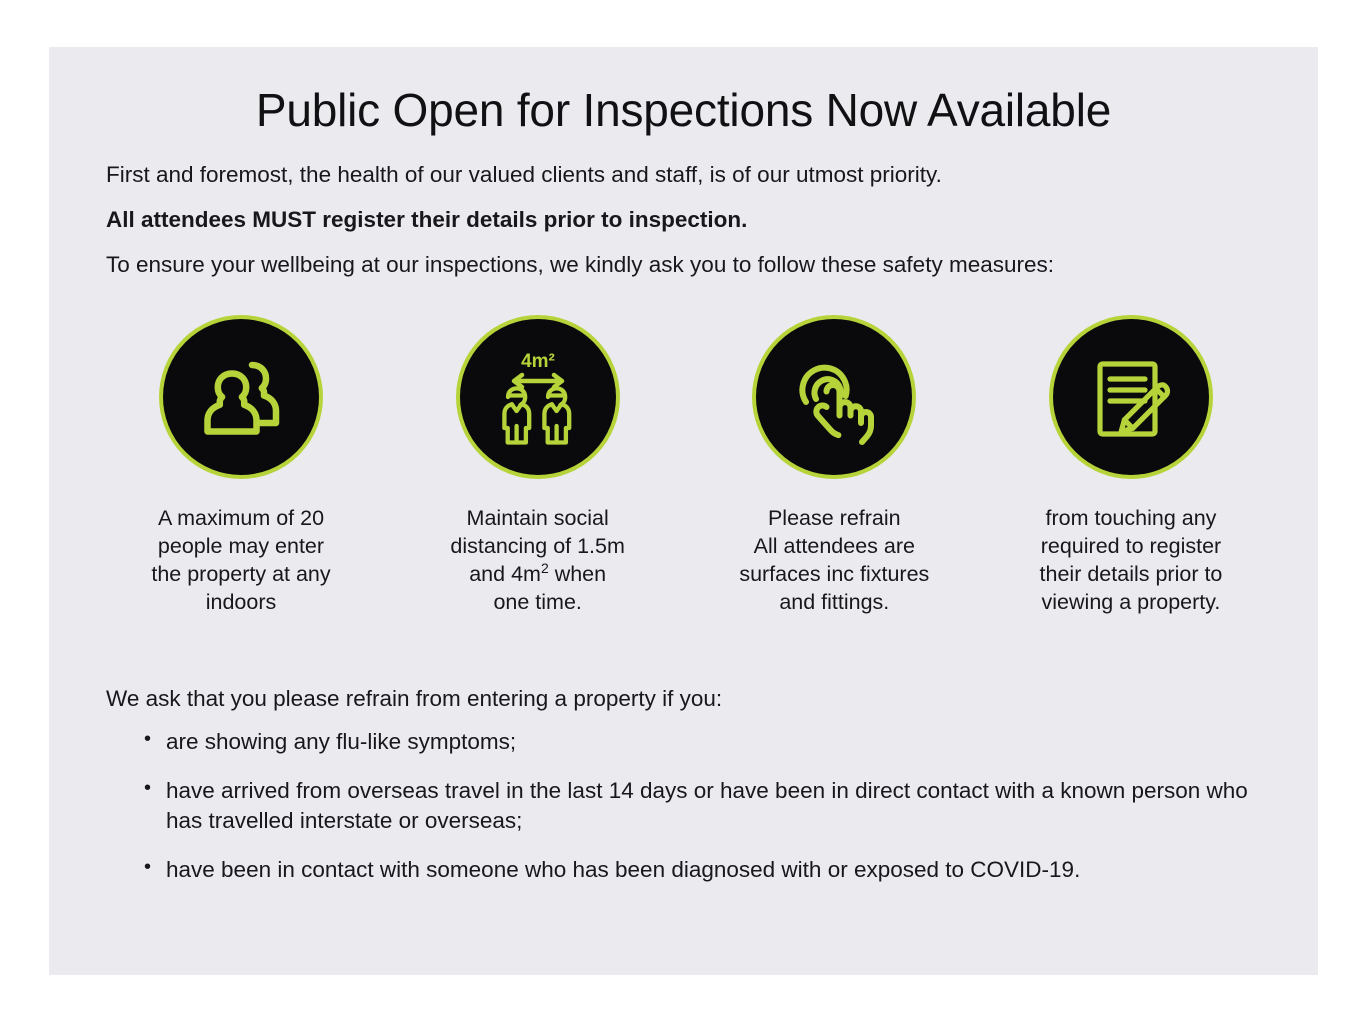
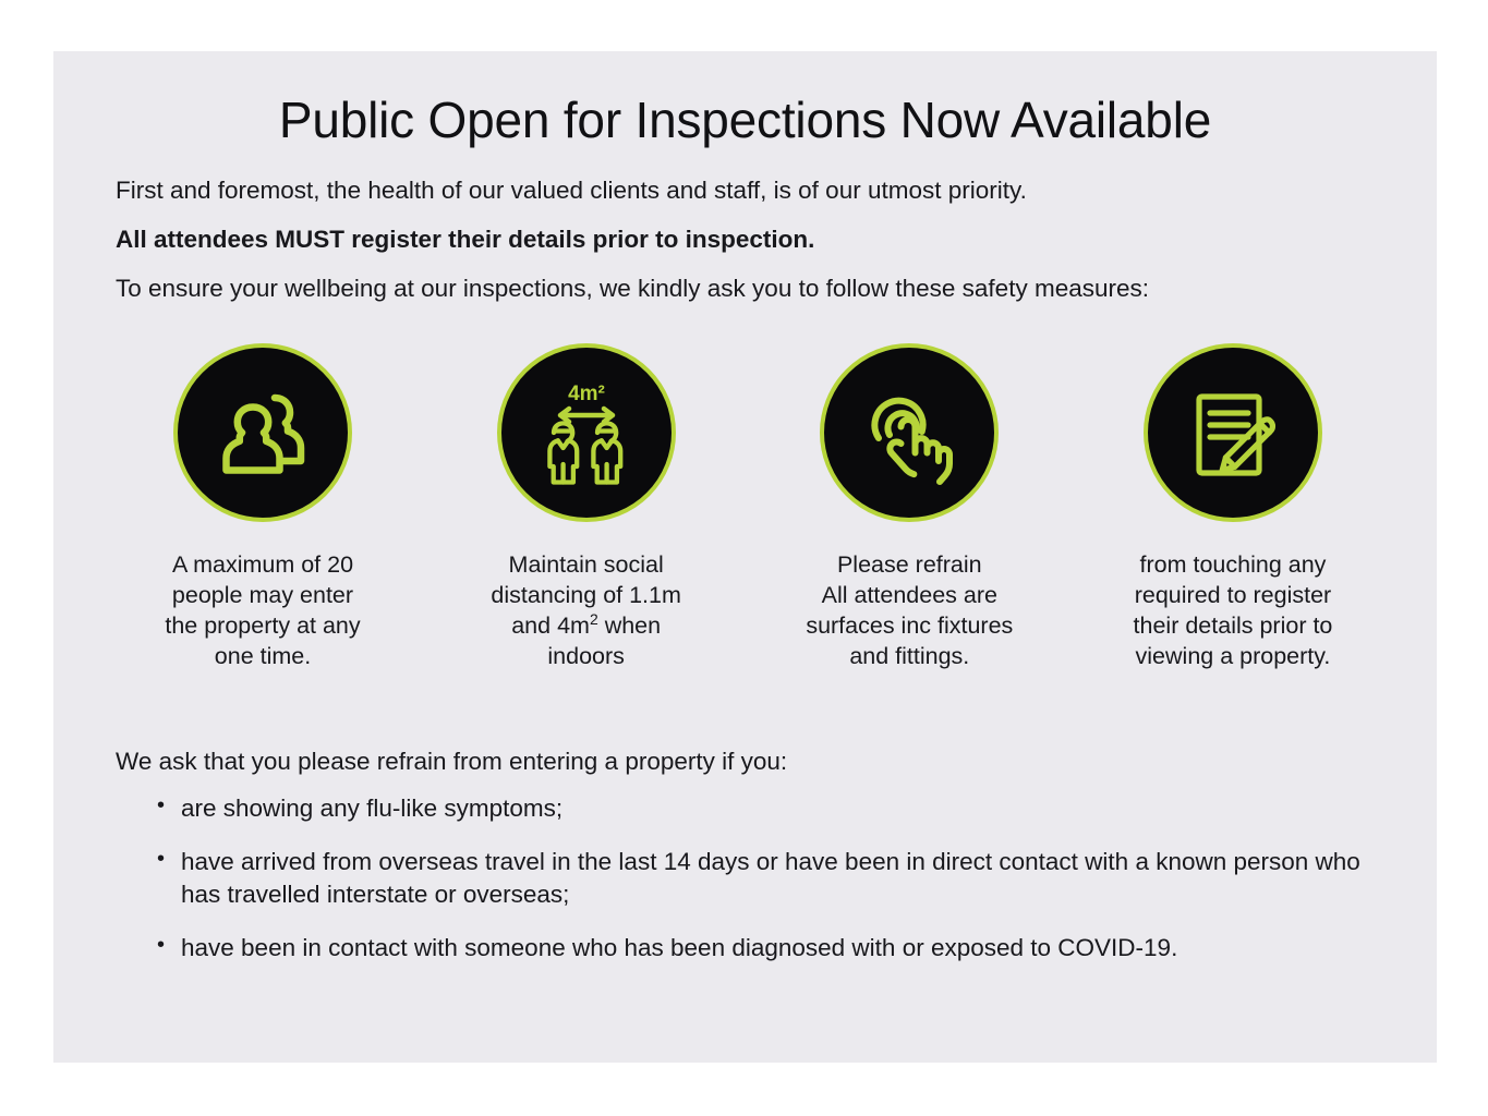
  Public Open for Inspections Now Available
  First and foremost, the health of our valued clients and staff, is of our utmost priority.
  All attendees MUST register their details prior to inspection.
  To ensure your wellbeing at our inspections, we kindly ask you to follow these safety measures:
  A maximum of 20
  people may enter
  the property at any
- indoors
+ one time.
  4m²
  Maintain social
- distancing of 1.5m
+ distancing of 1.1m
  and 4m2 when
- one time.
+ indoors
  Please refrain
  All attendees are
  surfaces inc fixtures
  and fittings.
  from touching any
  required to register
  their details prior to
  viewing a property.
  We ask that you please refrain from entering a property if you:
  are showing any flu-like symptoms;
  have arrived from overseas travel in the last 14 days or have been in direct contact with a known person who has travelled interstate or overseas;
  have been in contact with someone who has been diagnosed with or exposed to COVID-19.
